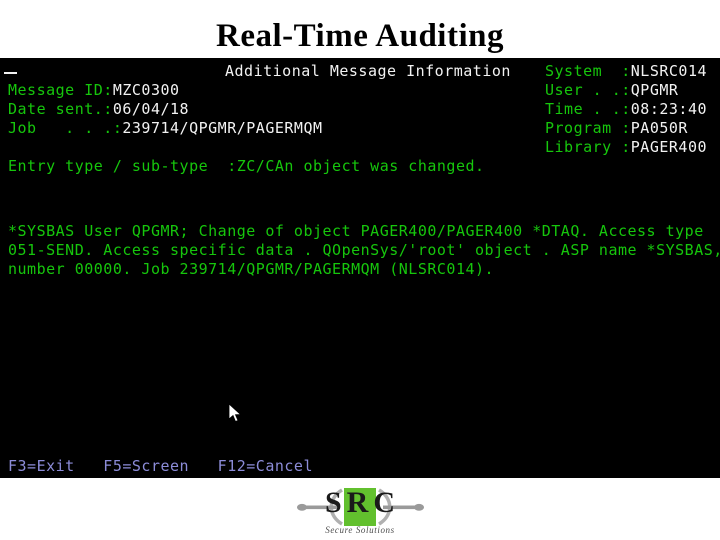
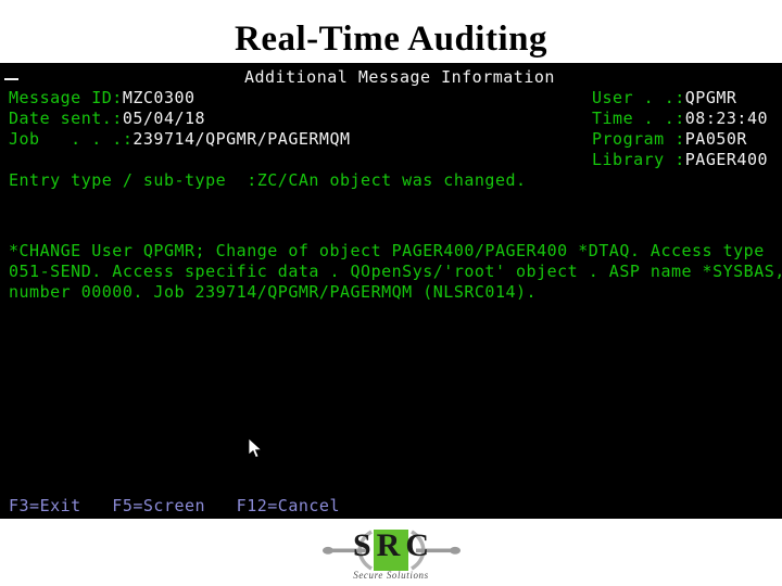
  Real-Time Auditing
  Additional Message Information
- System :NLSRC014
  Message ID:MZC0300
  User . .:QPGMR
- Date sent.:06/04/18
+ Date sent.:05/04/18
  Time . .:08:23:40
  Job . . .:239714/QPGMR/PAGERMQM
  Program :PA050R
  Library :PAGER400
  Entry type / sub-type :ZC/CAn object was changed.
- *SYSBAS User QPGMR; Change of object PAGER400/PAGER400 *DTAQ. Access type
+ *CHANGE User QPGMR; Change of object PAGER400/PAGER400 *DTAQ. Access type
  051-SEND. Access specific data . QOpenSys/'root' object . ASP name *SYSBAS,
  number 00000. Job 239714/QPGMR/PAGERMQM (NLSRC014).
  F3=Exit F5=Screen F12=Cancel
  SRC
  Secure Solutions
